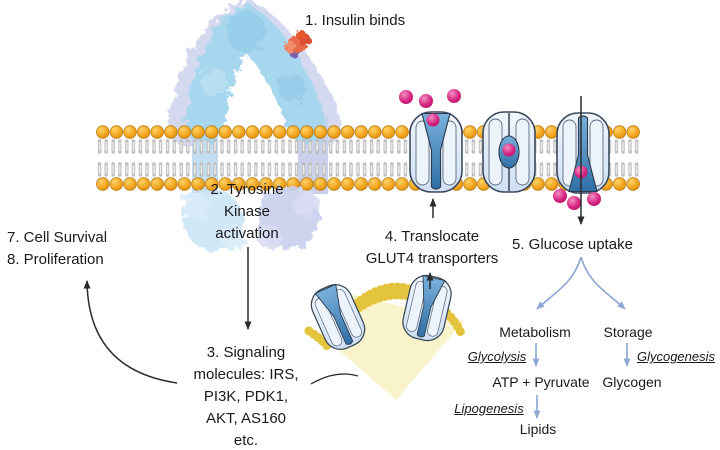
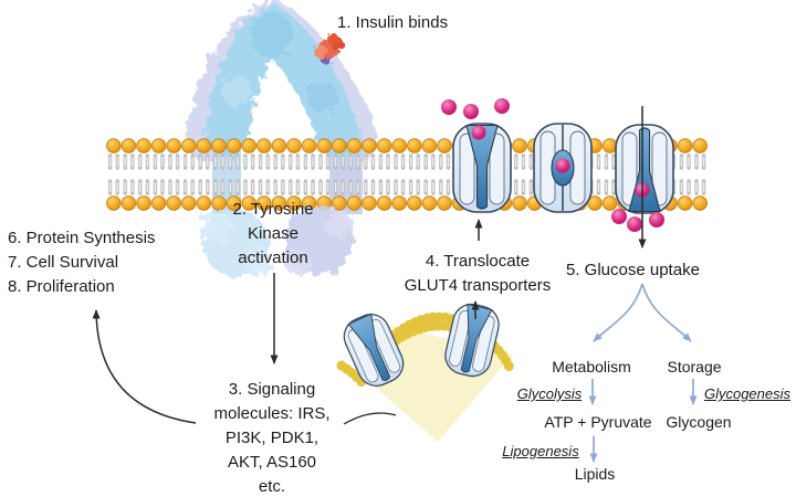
  1. Insulin binds
  2. Tyrosine
  Kinase
  activation
  3. Signaling
  molecules: IRS,
  PI3K, PDK1,
  AKT, AS160
  etc.
  4. Translocate
  GLUT4 transporters
  5. Glucose uptake
+ 6. Protein Synthesis
  7. Cell Survival
  8. Proliferation
  Metabolism
  Storage
  Glycolysis
  Glycogenesis
  ATP + Pyruvate
  Glycogen
  Lipogenesis
  Lipids
